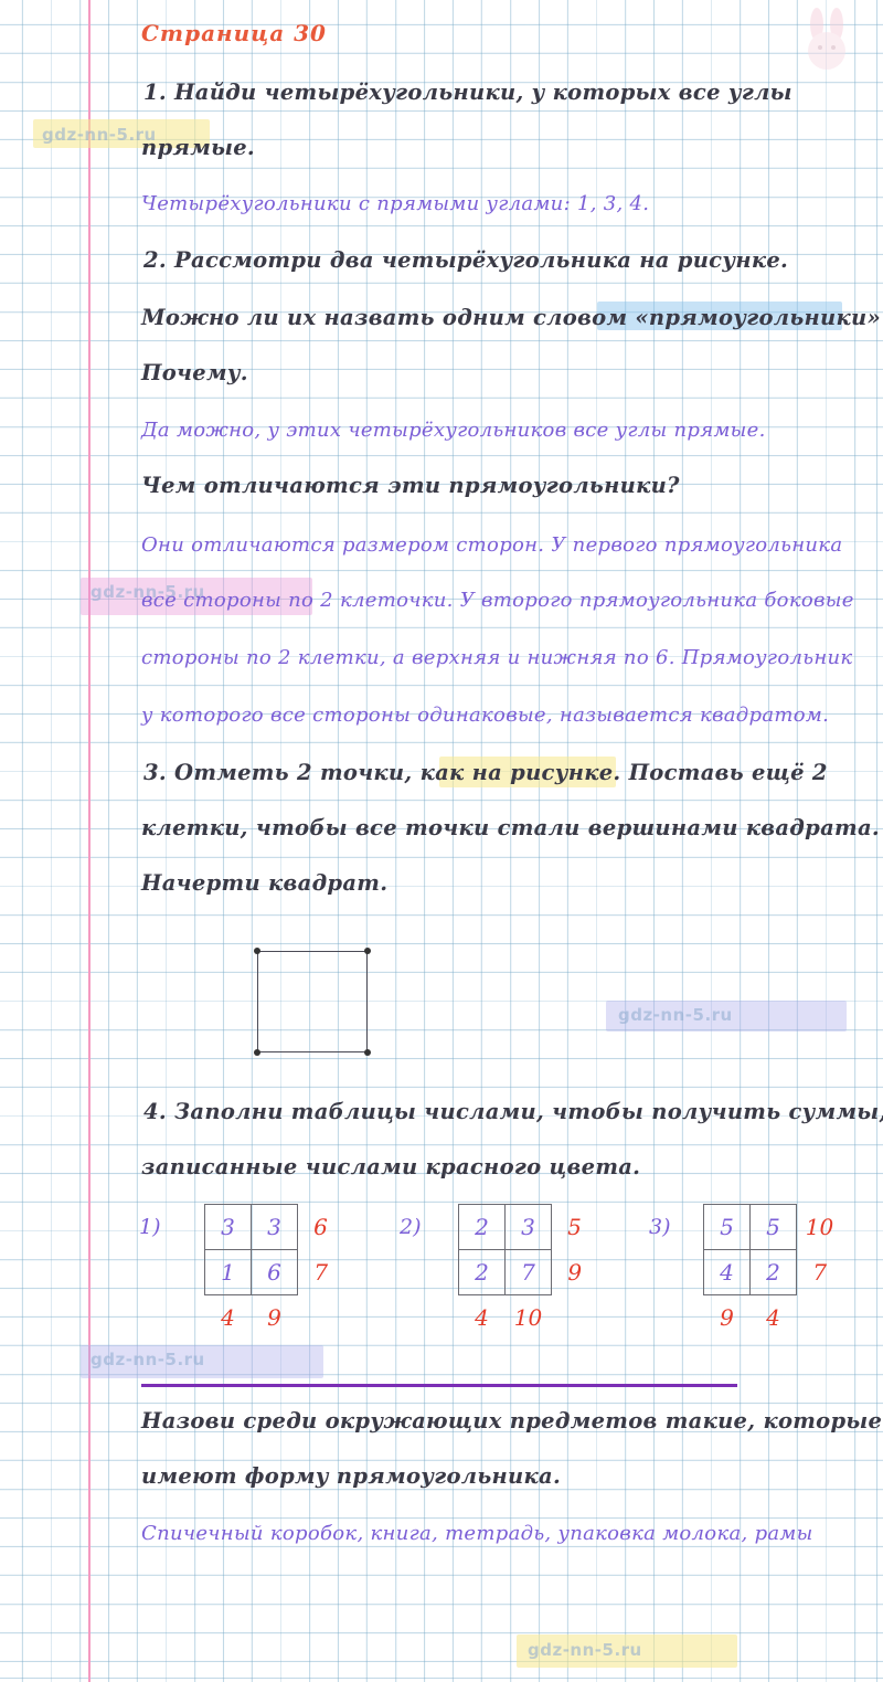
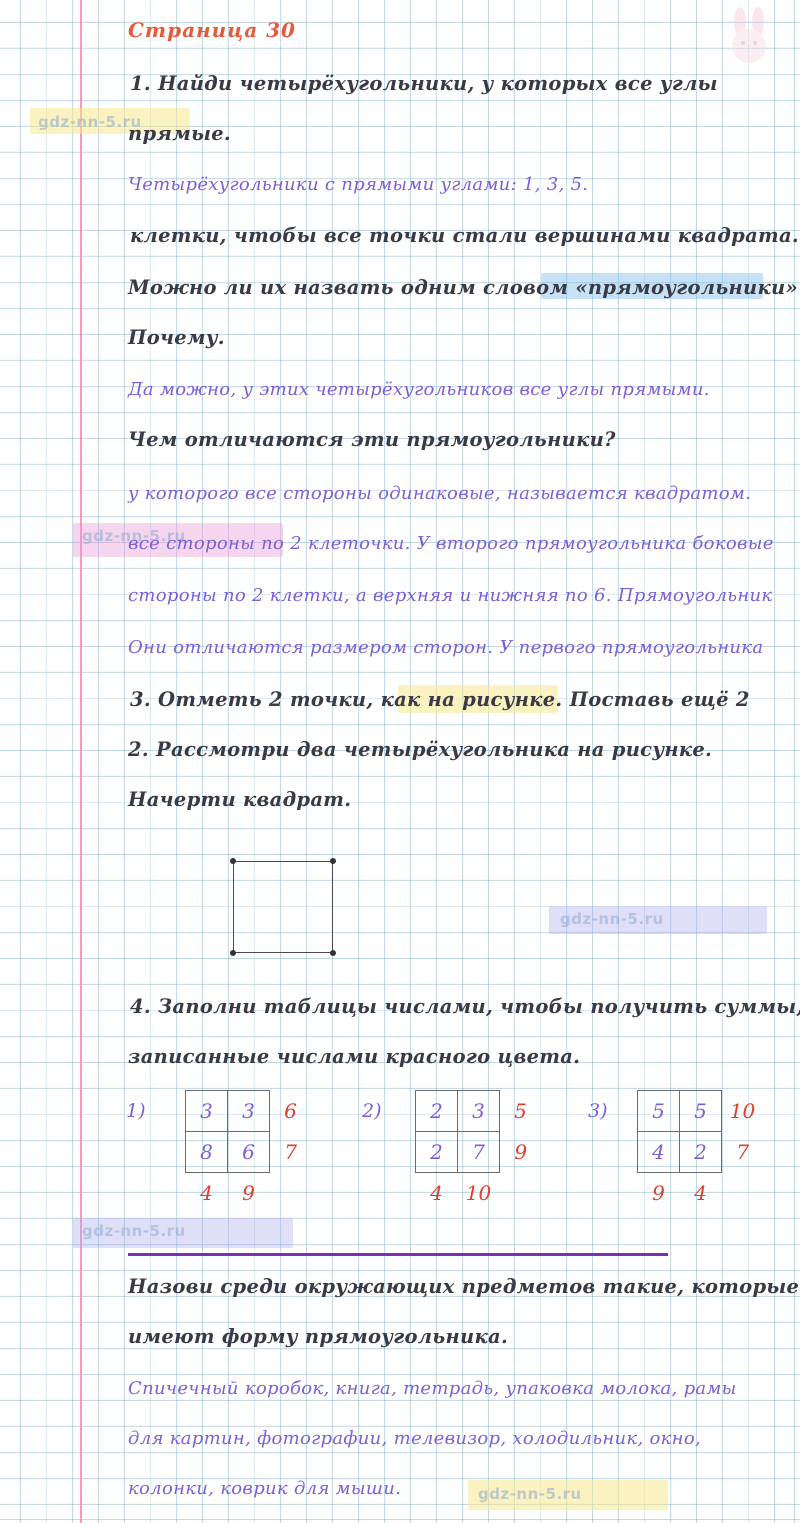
  gdz-nn-5.ru
  gdz-nn-5.ru
  gdz-nn-5.ru
  gdz-nn-5.ru
  gdz-nn-5.ru
  Страница 30
  1. Найди четырёхугольники, у которых все углы
  прямые.
- Четырёхугольники с прямыми углами: 1, 3, 4.
+ Четырёхугольники с прямыми углами: 1, 3, 5.
- 2. Рассмотри два четырёхугольника на рисунке.
+ клетки, чтобы все точки стали вершинами квадрата.
  Можно ли их назвать одним словом «прямоугольники»
  Почему.
- Да можно, у этих четырёхугольников все углы прямые.
+ Да можно, у этих четырёхугольников все углы прямыми.
  Чем отличаются эти прямоугольники?
- Они отличаются размером сторон. У первого прямоугольника
+ у которого все стороны одинаковые, называется квадратом.
  все стороны по 2 клеточки. У второго прямоугольника боковые
  стороны по 2 клетки, а верхняя и нижняя по 6. Прямоугольник
- у которого все стороны одинаковые, называется квадратом.
+ Они отличаются размером сторон. У первого прямоугольника
  3. Отметь 2 точки, как на рисунке. Поставь ещё 2
- клетки, чтобы все точки стали вершинами квадрата.
+ 2. Рассмотри два четырёхугольника на рисунке.
  Начерти квадрат.
  4. Заполни таблицы числами, чтобы получить суммы
  записанные числами красного цвета.
  1)
  3	3	6
- 1	6	7
+ 8	6	7
  4	9
  2)
  2	3	5
  2	7	9
  4	10
  3)
  5	5	10
  4	2	7
  9	4
  Назови среди окружающих предметов такие, которые
  имеют форму прямоугольника.
  Спичечный коробок, книга, тетрадь, упаковка молока, рамы
+ для картин, фотографии, телевизор, холодильник, окно,
+ колонки, коврик для мыши.
